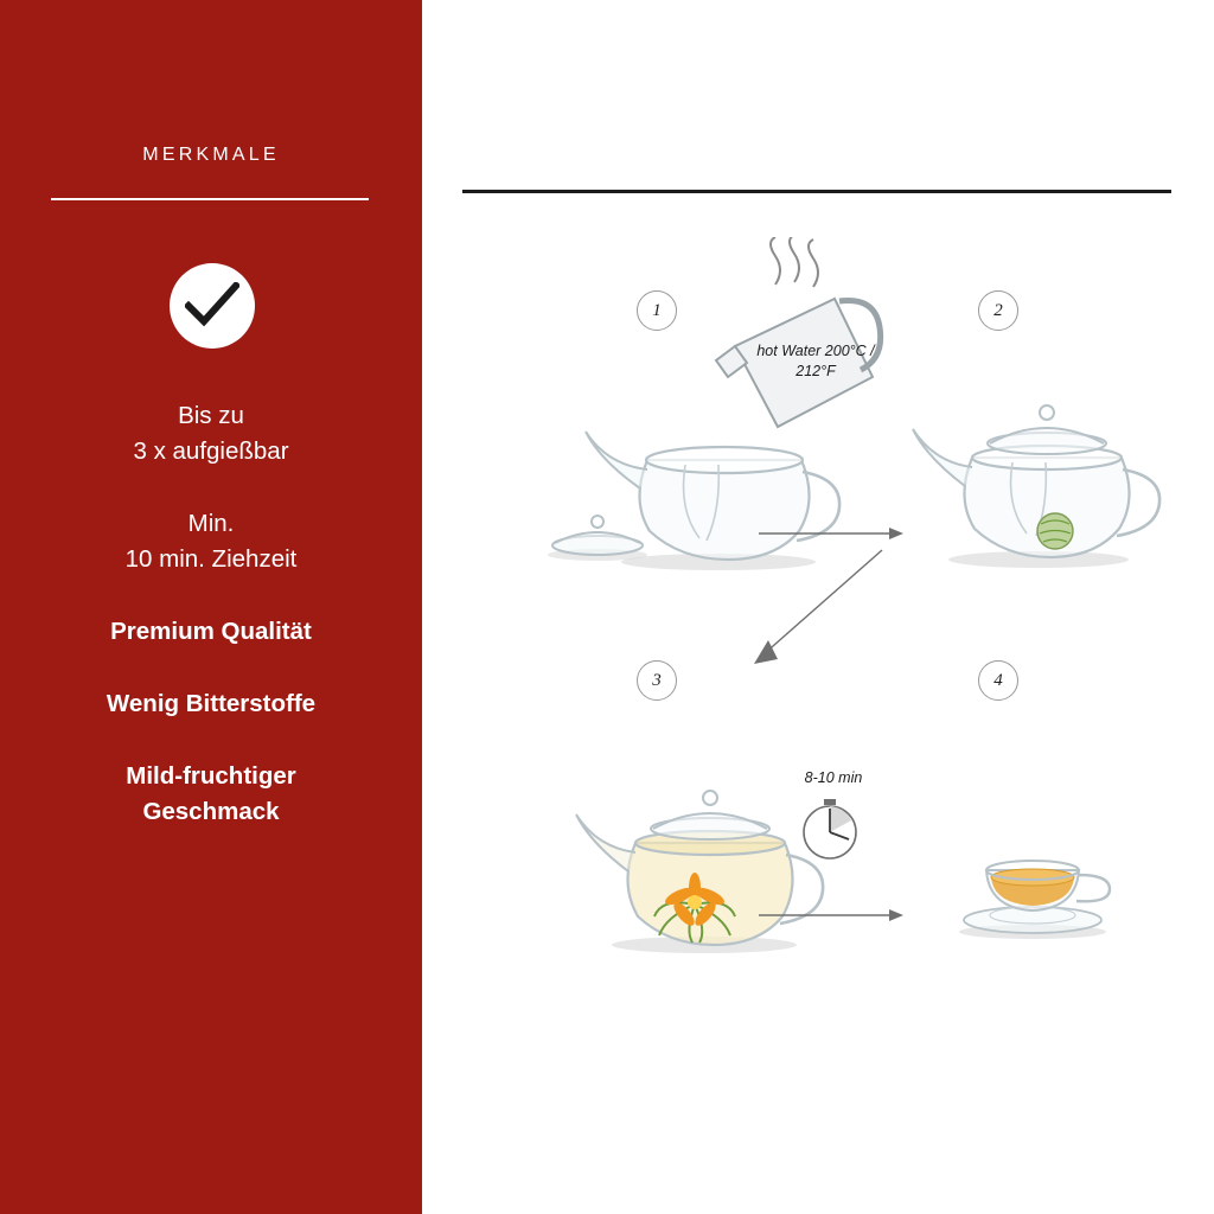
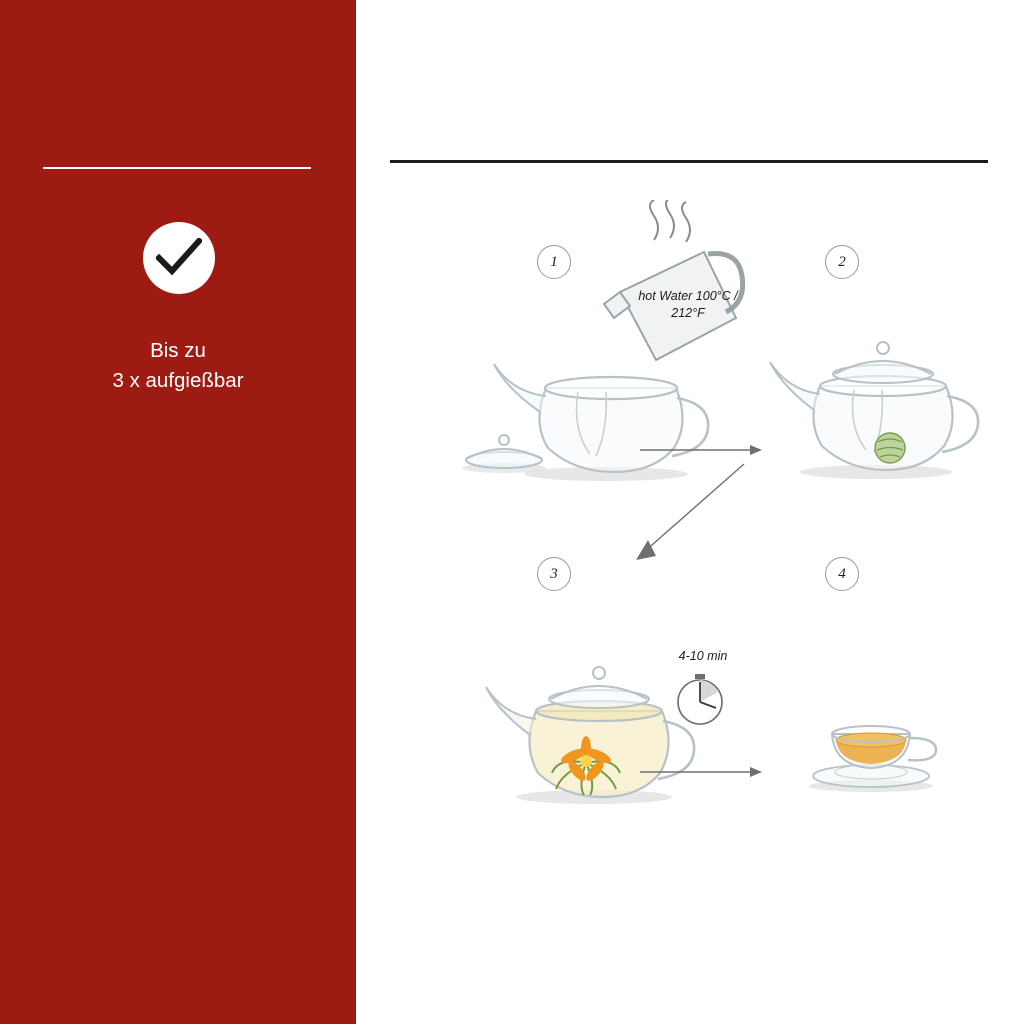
- MERKMALE
  Bis zu
  3 x aufgießbar
- Min.
- 10 min. Ziehzeit
- Premium Qualität
- Wenig Bitterstoffe
- Mild-fruchtiger
- Geschmack
  1
  2
  3
  4
- hot Water 200°C / 212°F
+ hot Water 100°C / 212°F
- 8-10 min
+ 4-10 min
